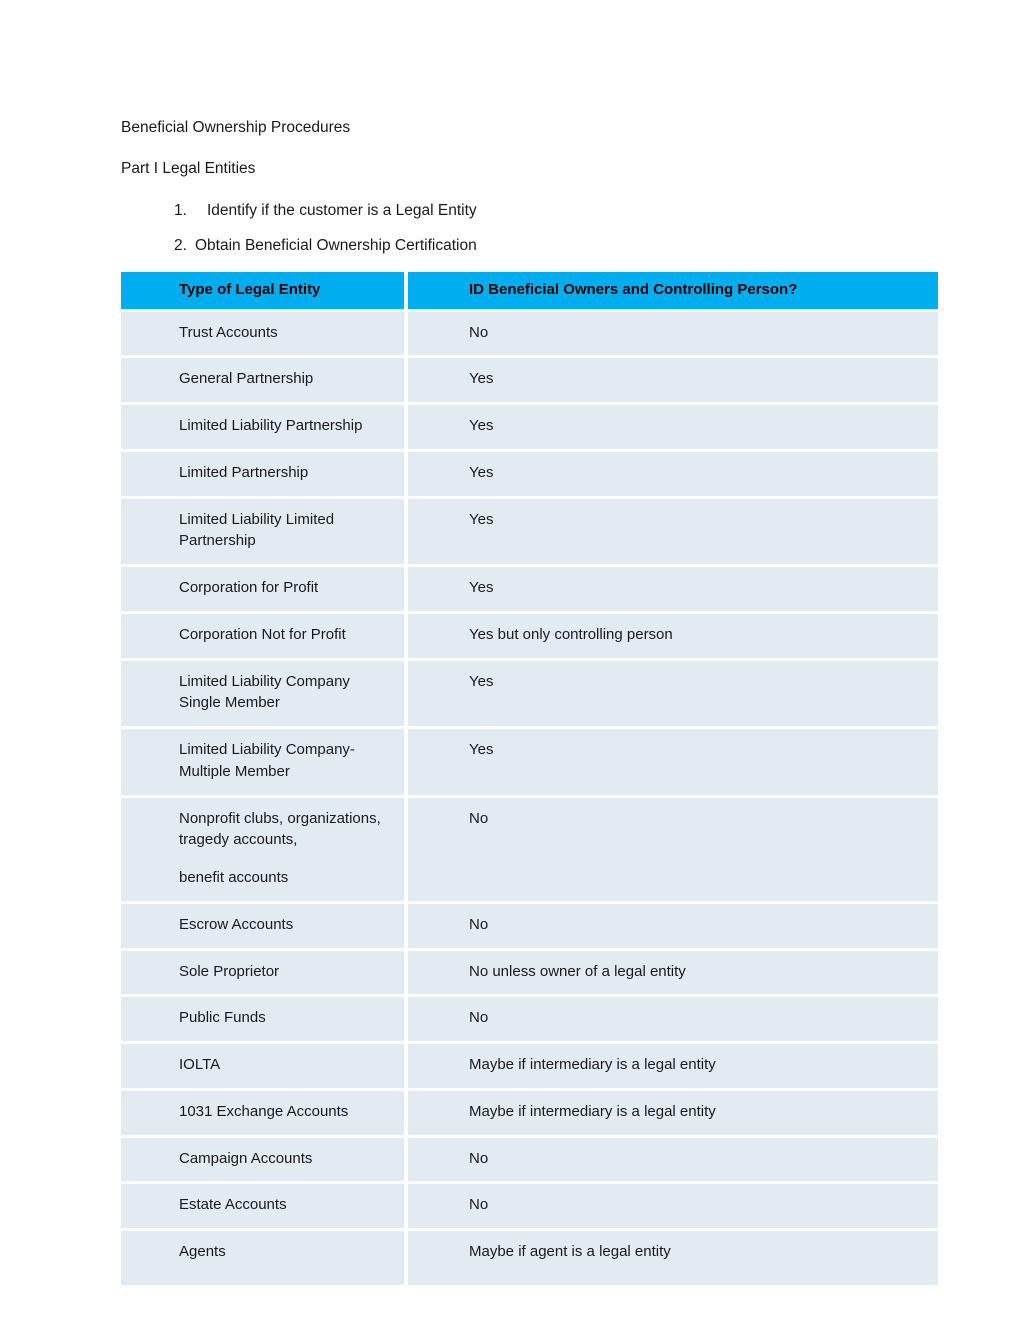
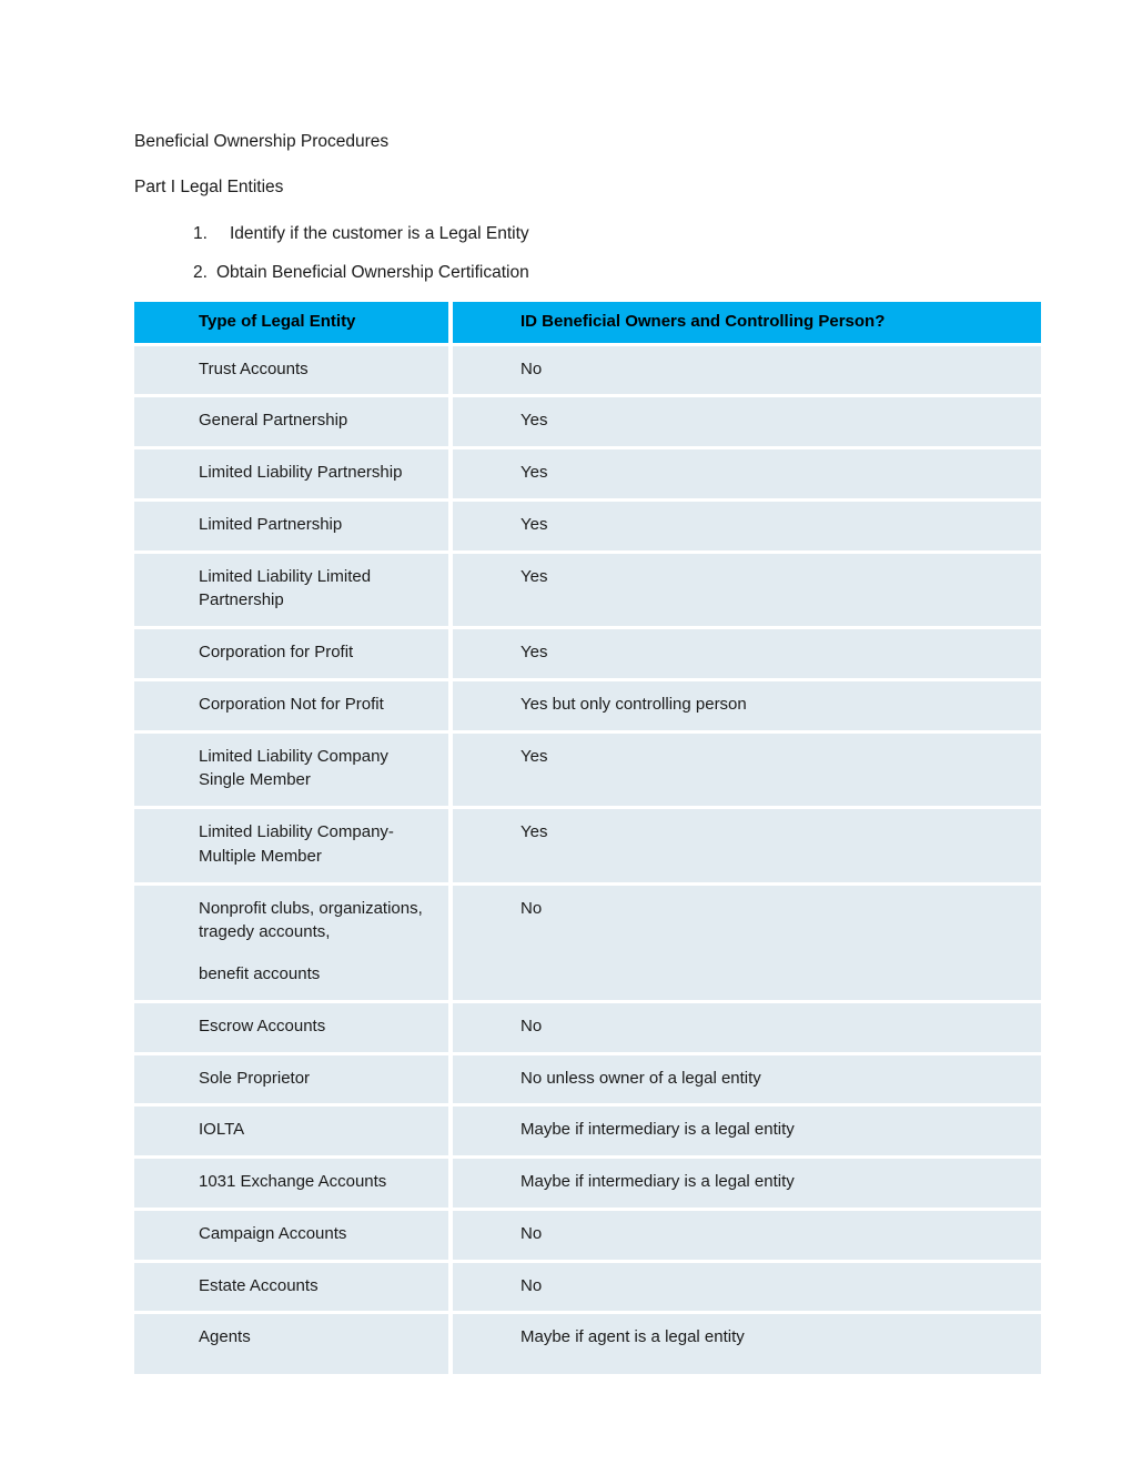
  Beneficial Ownership Procedures
  Part I Legal Entities
  1.
  Identify if the customer is a Legal Entity
  2.
  Obtain Beneficial Ownership Certification
  Type of Legal Entity	ID Beneficial Owners and Controlling Person?
  Trust Accounts	No
  General Partnership	Yes
  Limited Liability Partnership	Yes
  Limited Partnership	Yes
  Limited Liability Limited Partnership	Yes
  Corporation for Profit	Yes
  Corporation Not for Profit	Yes but only controlling person
  Limited Liability Company Single Member	Yes
  Limited Liability Company- Multiple Member	Yes
  Nonprofit clubs, organizations, tragedy accounts,benefit accounts	No
  Escrow Accounts	No
  Sole Proprietor	No unless owner of a legal entity
- Public Funds	No
  IOLTA	Maybe if intermediary is a legal entity
  1031 Exchange Accounts	Maybe if intermediary is a legal entity
  Campaign Accounts	No
  Estate Accounts	No
  Agents	Maybe if agent is a legal entity
